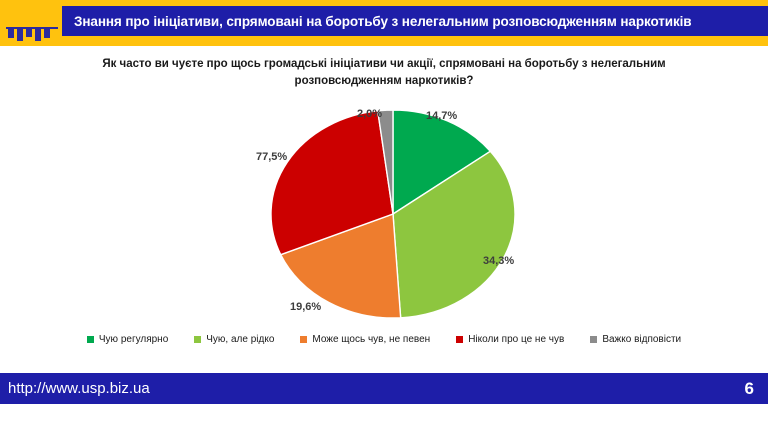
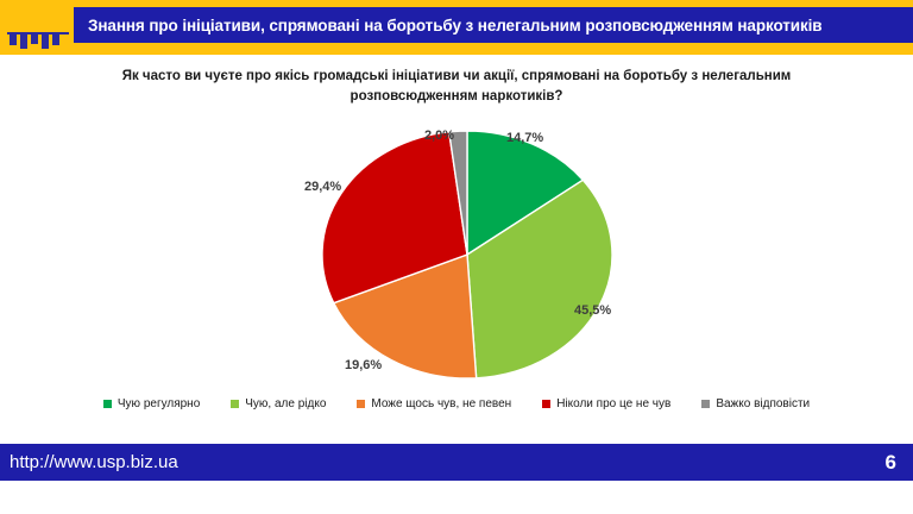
  Знання про ініціативи, спрямовані на боротьбу з нелегальним розповсюдженням наркотиків
- Як часто ви чуєте про щось громадські ініціативи чи акції, спрямовані на боротьбу з нелегальним розповсюдженням наркотиків?
+ Як часто ви чуєте про якісь громадські ініціативи чи акції, спрямовані на боротьбу з нелегальним розповсюдженням наркотиків?
  2,0%
  14,7%
- 34,3%
+ 45,5%
  19,6%
- 77,5%
+ 29,4%
  Чую регулярно
  Чую, але рідко
  Може щось чув, не певен
  Ніколи про це не чув
  Важко відповісти
  http://www.usp.biz.ua
  6
